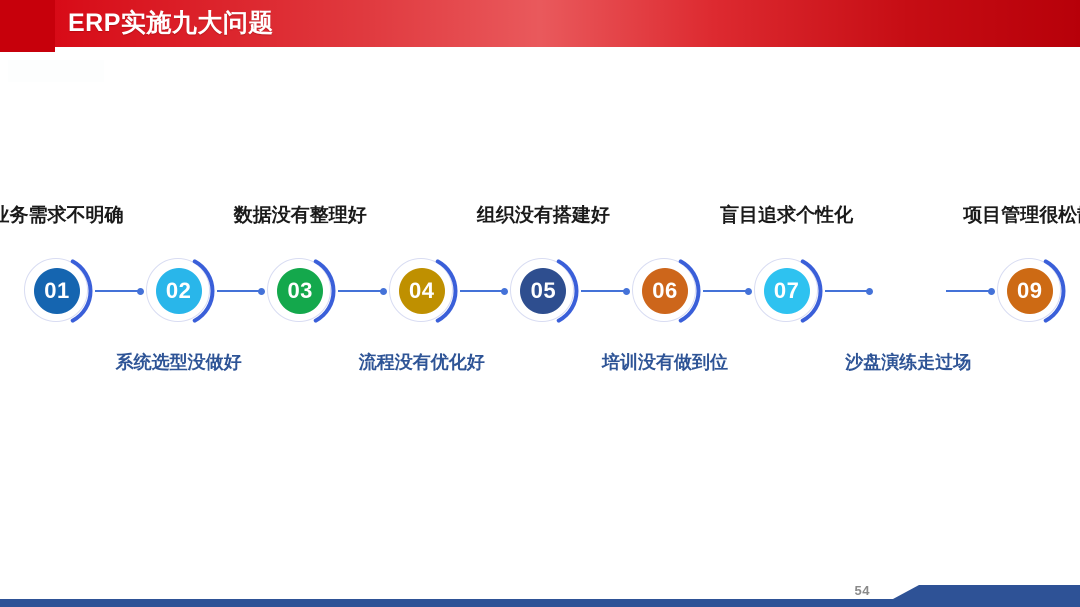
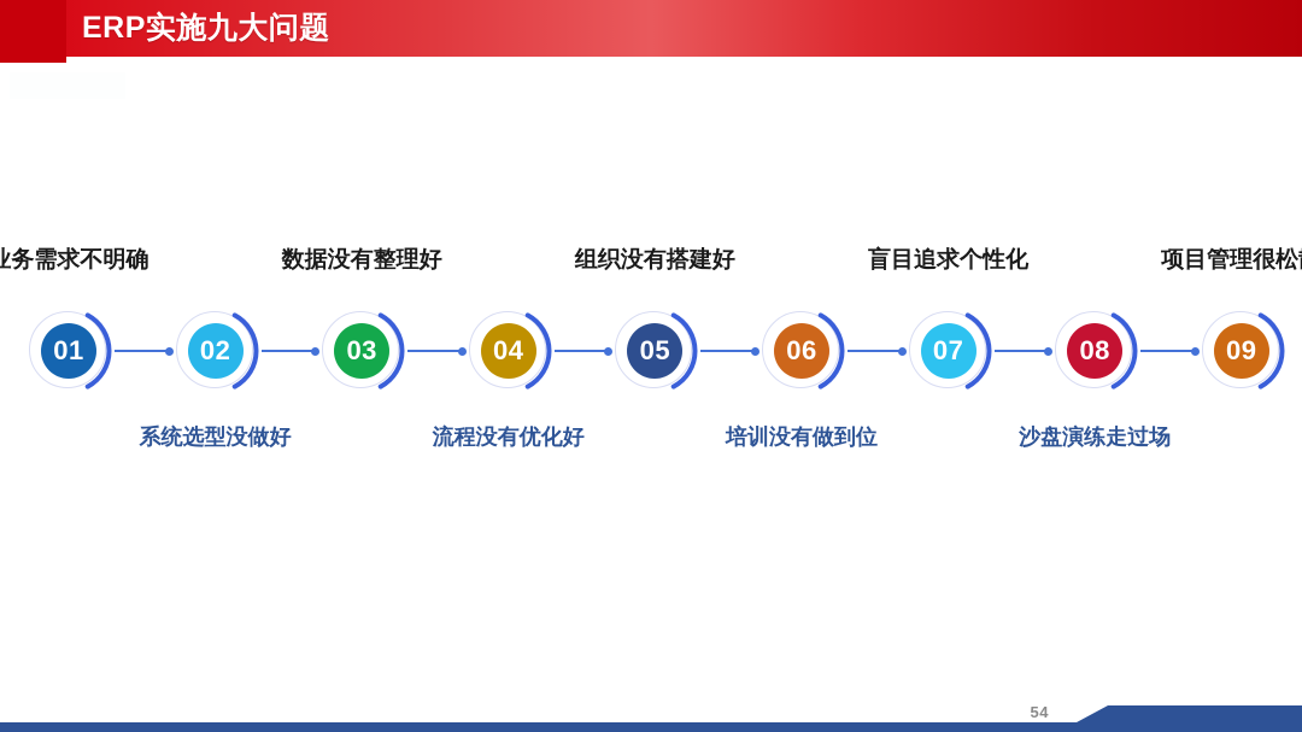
  ERP实施九大问题
  01
  业务需求不明确
  02
  系统选型没做好
  03
  数据没有整理好
  04
  流程没有优化好
  05
  组织没有搭建好
  06
  培训没有做到位
  07
  盲目追求个性化
+ 08
  沙盘演练走过场
  09
  项目管理很松
  54
